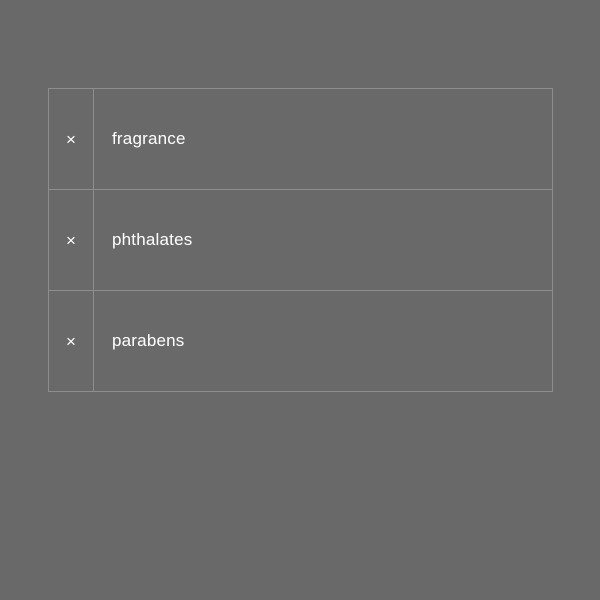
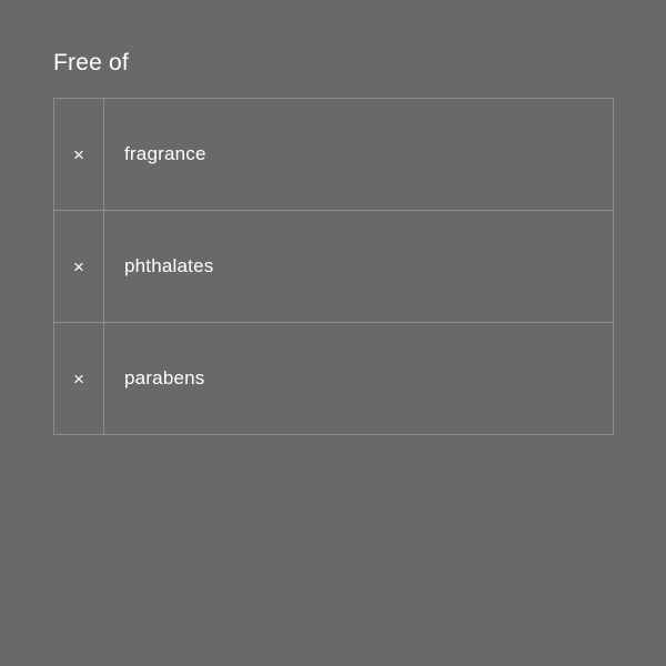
+ Free of
  ×
  fragrance
  ×
  phthalates
  ×
  parabens
